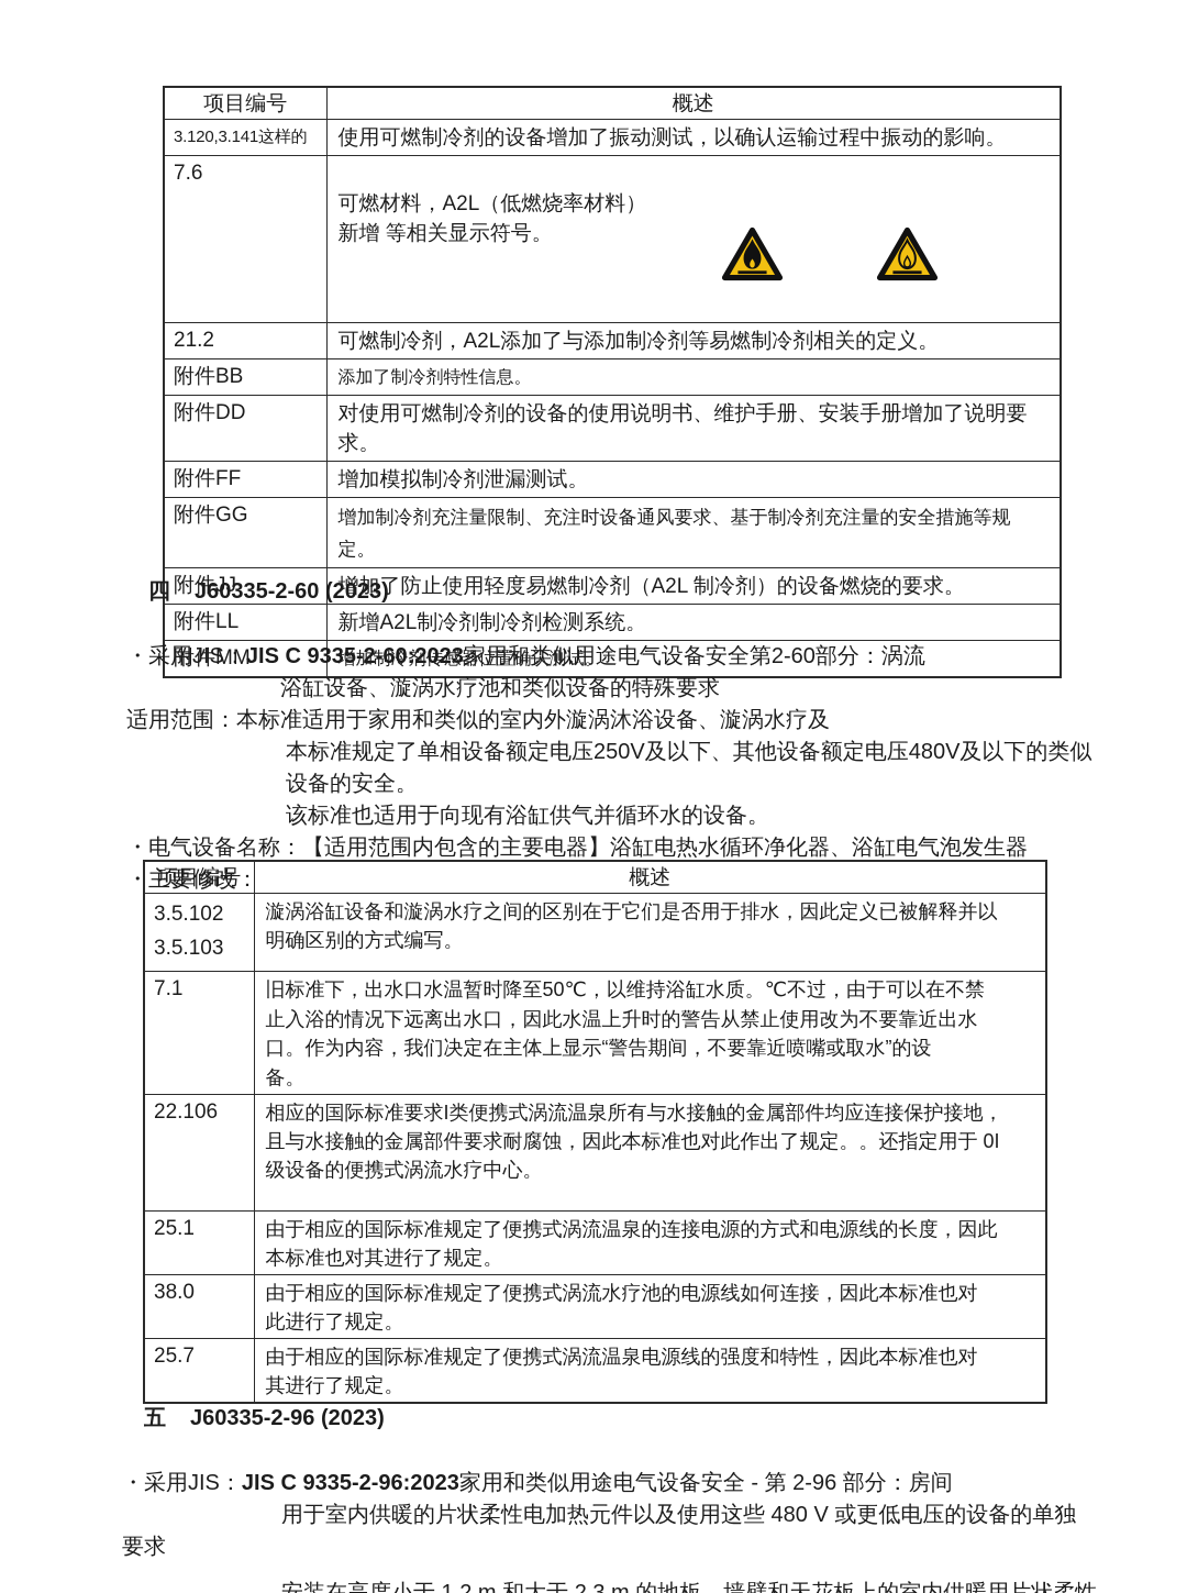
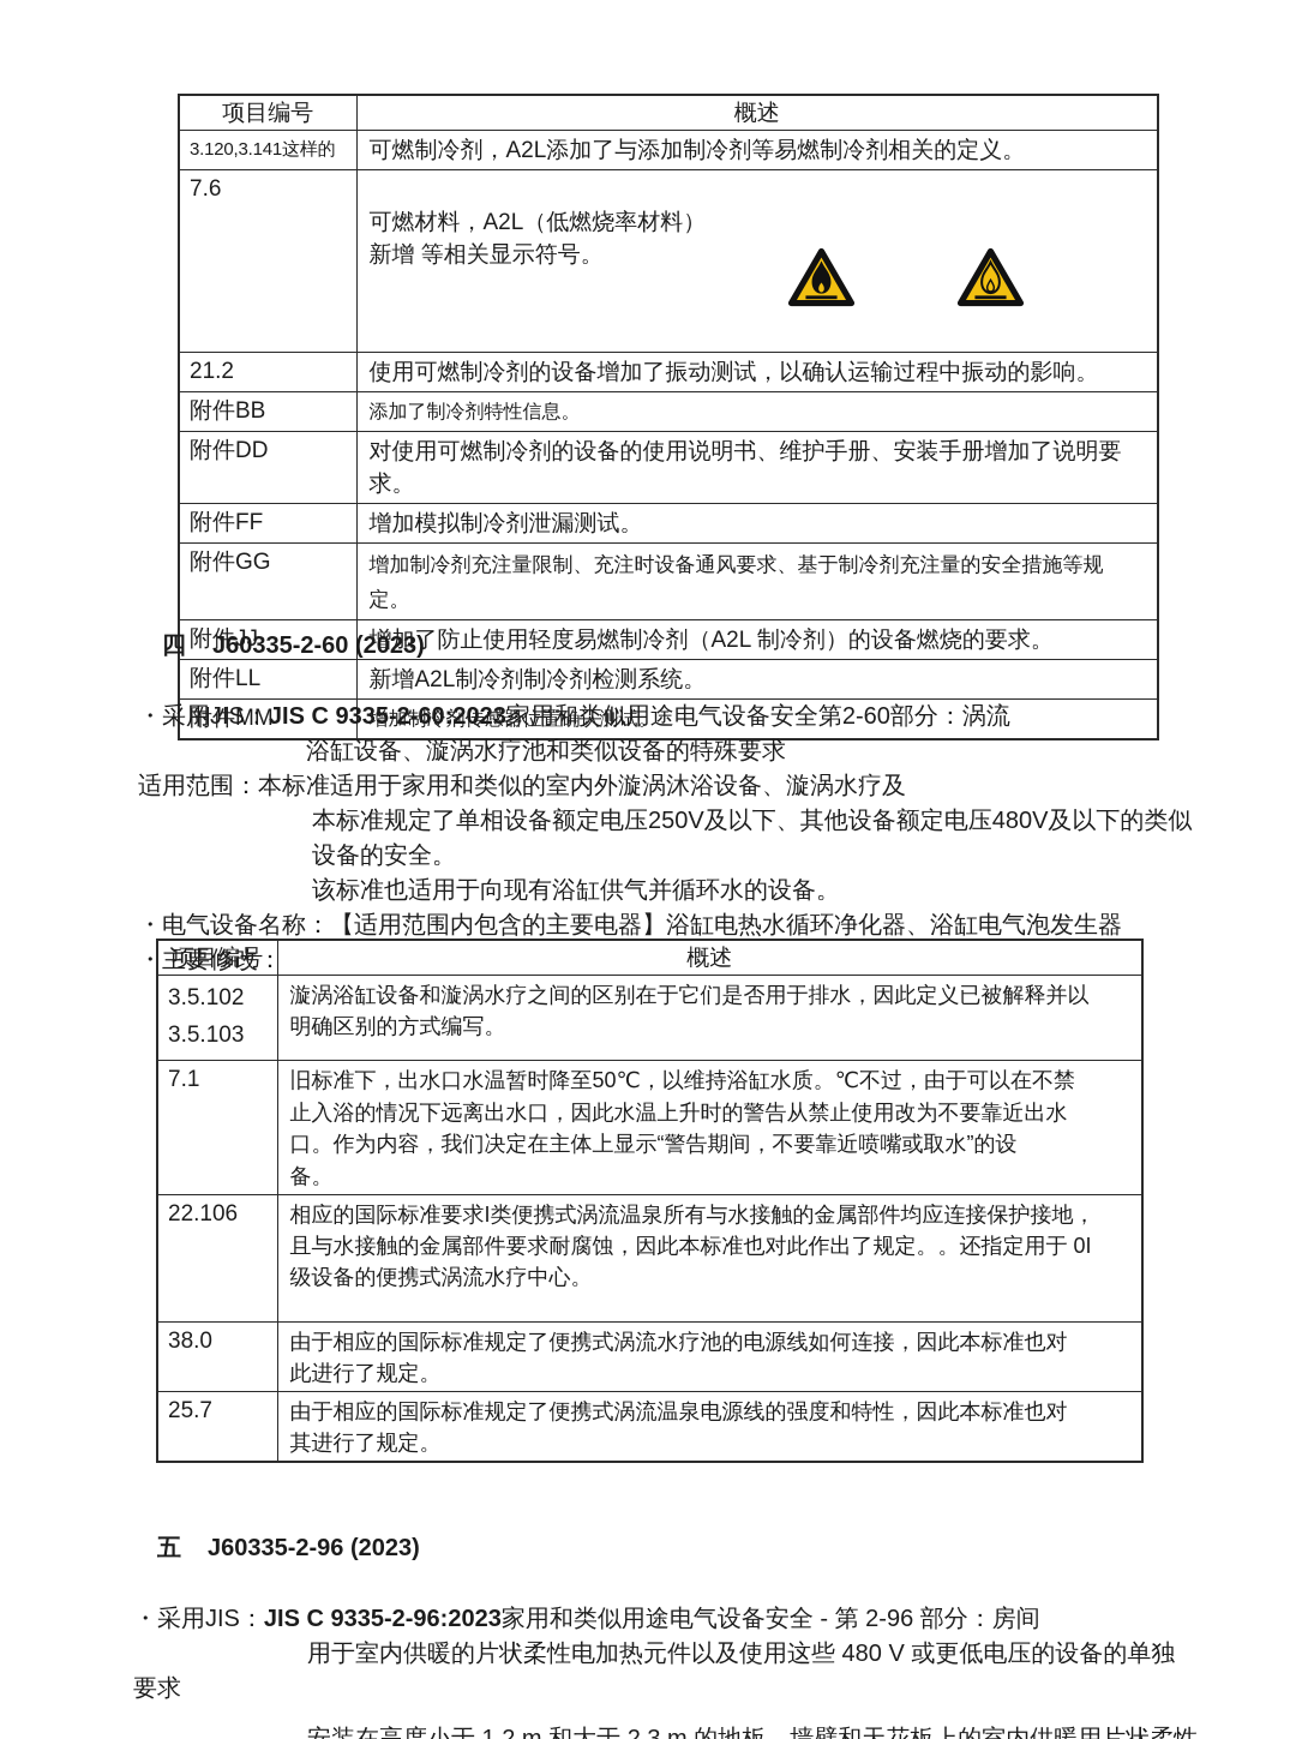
  项目编号	概述
- 3.120,3.141这样的	使用可燃制冷剂的设备增加了振动测试，以确认运输过程中振动的影响。
+ 3.120,3.141这样的	可燃制冷剂，A2L添加了与添加制冷剂等易燃制冷剂相关的定义。
  7.6	可燃材料，A2L（低燃烧率材料） 新增 等相关显示符号。
- 21.2	可燃制冷剂，A2L添加了与添加制冷剂等易燃制冷剂相关的定义。
+ 21.2	使用可燃制冷剂的设备增加了振动测试，以确认运输过程中振动的影响。
  附件BB	添加了制冷剂特性信息。
  附件DD	对使用可燃制冷剂的设备的使用说明书、维护手册、安装手册增加了说明要求。
  附件FF	增加模拟制冷剂泄漏测试。
  附件GG	增加制冷剂充注量限制、充注时设备通风要求、基于制冷剂充注量的安全措施等规 定。
  附件JJ	增加了防止使用轻度易燃制冷剂（A2L 制冷剂）的设备燃烧的要求。
  附件LL	新增A2L制冷剂制冷剂检测系统。
  附件MM	增加制冷剂传感器位置确认测试。
  四 J60335-2-60 (2023)
  ・采用JIS：JIS C 9335-2-60:2023家用和类似用途电气设备安全第2-60部分：涡流
  浴缸设备、漩涡水疗池和类似设备的特殊要求
  适用范围：本标准适用于家用和类似的室内外漩涡沐浴设备、漩涡水疗及
  本标准规定了单相设备额定电压250V及以下、其他设备额定电压480V及以下的类似
  设备的安全。
  该标准也适用于向现有浴缸供气并循环水的设备。
  ・电气设备名称：【适用范围内包含的主要电器】浴缸电热水循环净化器、浴缸电气泡发生器
  ・主要修改：
  项目编号	概述
  3.5.102 3.5.103	漩涡浴缸设备和漩涡水疗之间的区别在于它们是否用于排水，因此定义已被解释并以 明确区别的方式编写。
  7.1	旧标准下，出水口水温暂时降至50℃，以维持浴缸水质。℃不过，由于可以在不禁 止入浴的情况下远离出水口，因此水温上升时的警告从禁止使用改为不要靠近出水 口。作为内容，我们决定在主体上显示“警告期间，不要靠近喷嘴或取水”的设 备。
  22.106	相应的国际标准要求I类便携式涡流温泉所有与水接触的金属部件均应连接保护接地， 且与水接触的金属部件要求耐腐蚀，因此本标准也对此作出了规定。。还指定用于 0I 级设备的便携式涡流水疗中心。
- 25.1	由于相应的国际标准规定了便携式涡流温泉的连接电源的方式和电源线的长度，因此 本标准也对其进行了规定。
  38.0	由于相应的国际标准规定了便携式涡流水疗池的电源线如何连接，因此本标准也对 此进行了规定。
  25.7	由于相应的国际标准规定了便携式涡流温泉电源线的强度和特性，因此本标准也对 其进行了规定。
  五 J60335-2-96 (2023)
  ・采用JIS：JIS C 9335-2-96:2023家用和类似用途电气设备安全 - 第 2-96 部分：房间
  用于室内供暖的片状柔性电加热元件以及使用这些 480 V 或更低电压的设备的单独
  要求
